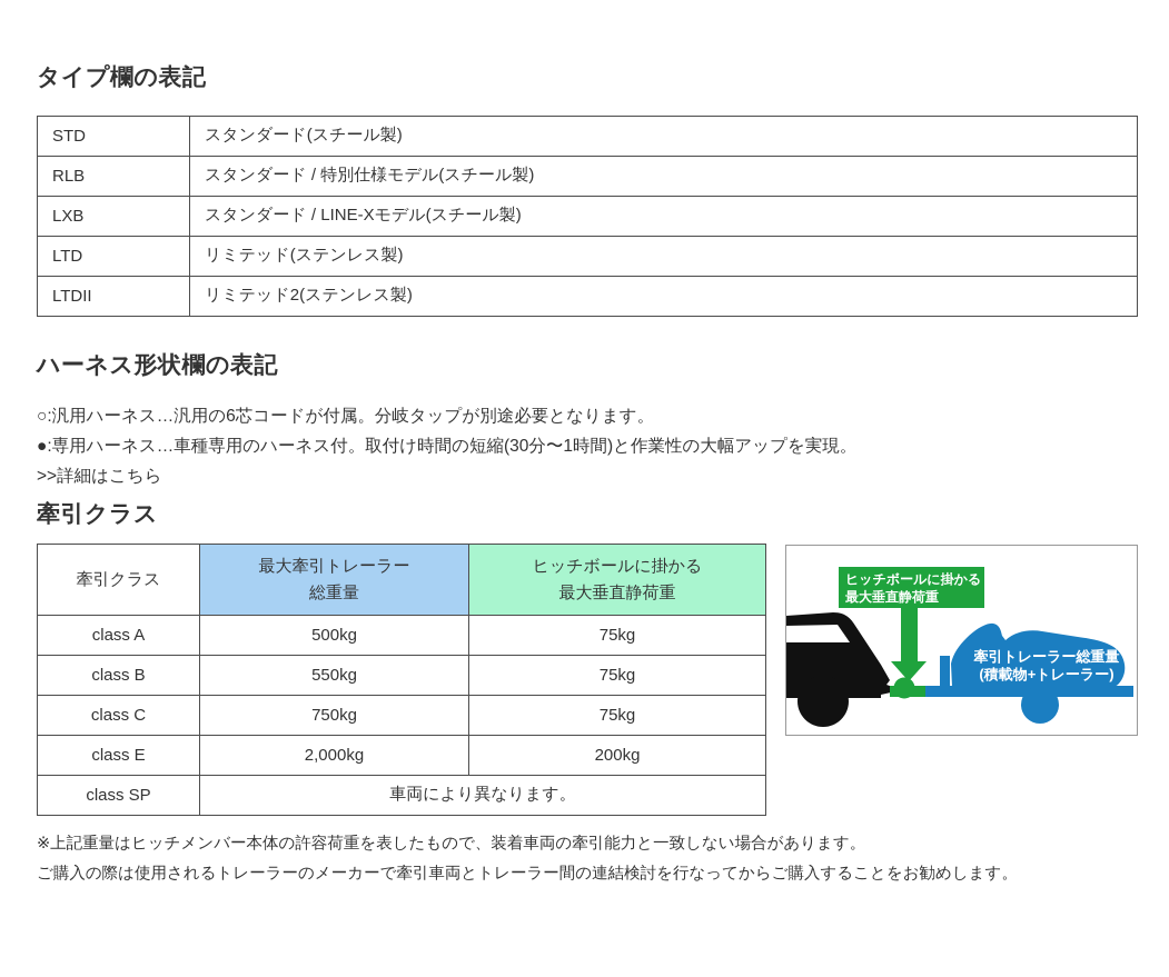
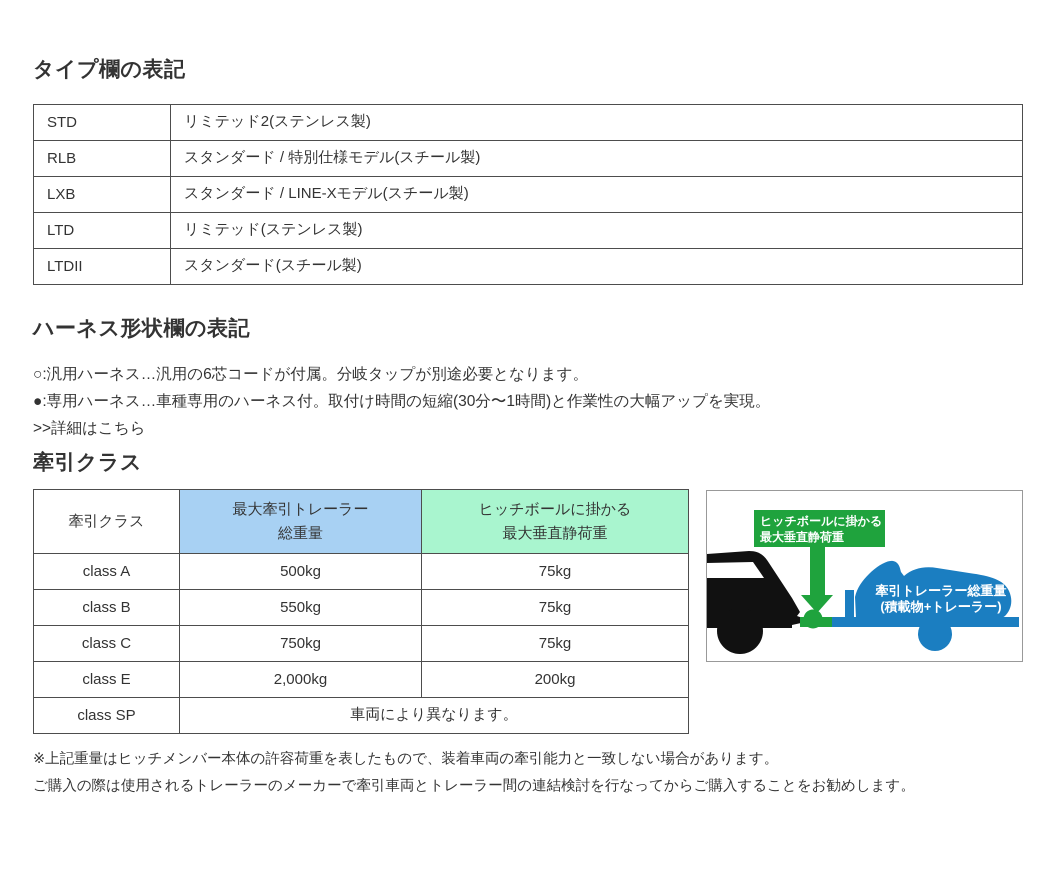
  タイプ欄の表記
- STD	スタンダード(スチール製)
+ STD	リミテッド2(ステンレス製)
  RLB	スタンダード / 特別仕様モデル(スチール製)
  LXB	スタンダード / LINE-Xモデル(スチール製)
  LTD	リミテッド(ステンレス製)
- LTDII	リミテッド2(ステンレス製)
+ LTDII	スタンダード(スチール製)
  ハーネス形状欄の表記
  ○:汎用ハーネス…汎用の6芯コードが付属。分岐タップが別途必要となります。
  ●:専用ハーネス…車種専用のハーネス付。取付け時間の短縮(30分〜1時間)と作業性の大幅アップを実現。
  >>詳細はこちら
  牽引クラス
  牽引クラス	最大牽引トレーラー 総重量	ヒッチボールに掛かる 最大垂直静荷重
  class A	500kg	75kg
  class B	550kg	75kg
  class C	750kg	75kg
  class E	2,000kg	200kg
  class SP	車両により異なります。
  牽引トレーラー総重量
  (積載物+トレーラー)
  ヒッチボールに掛かる
  最大垂直静荷重
  ※上記重量はヒッチメンバー本体の許容荷重を表したもので、装着車両の牽引能力と一致しない場合があります。
  ご購入の際は使用されるトレーラーのメーカーで牽引車両とトレーラー間の連結検討を行なってからご購入することをお勧めします。
